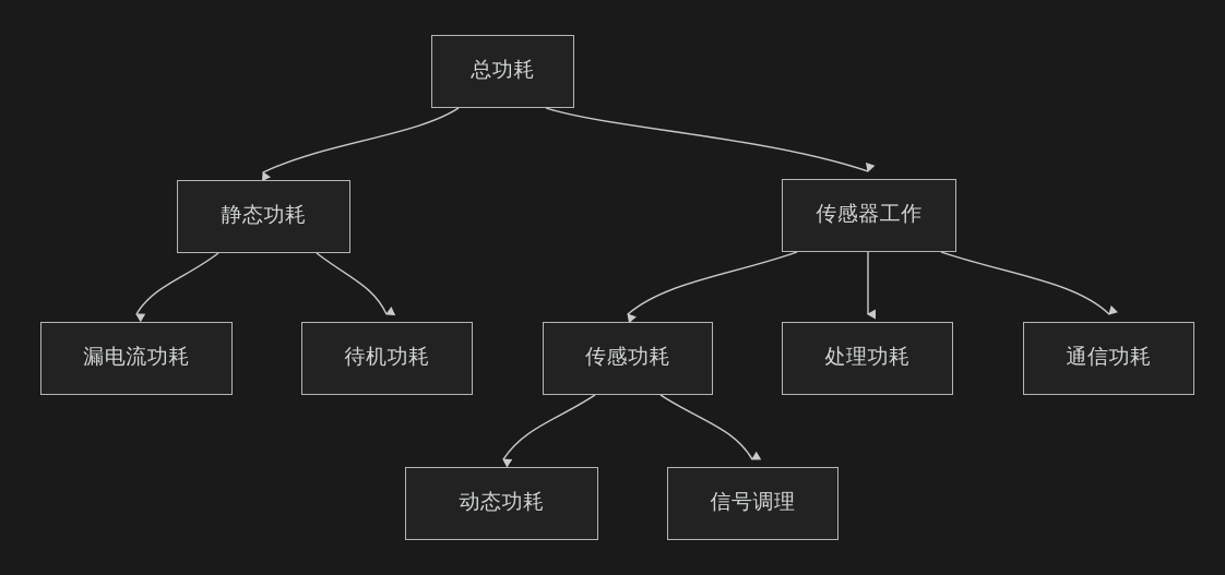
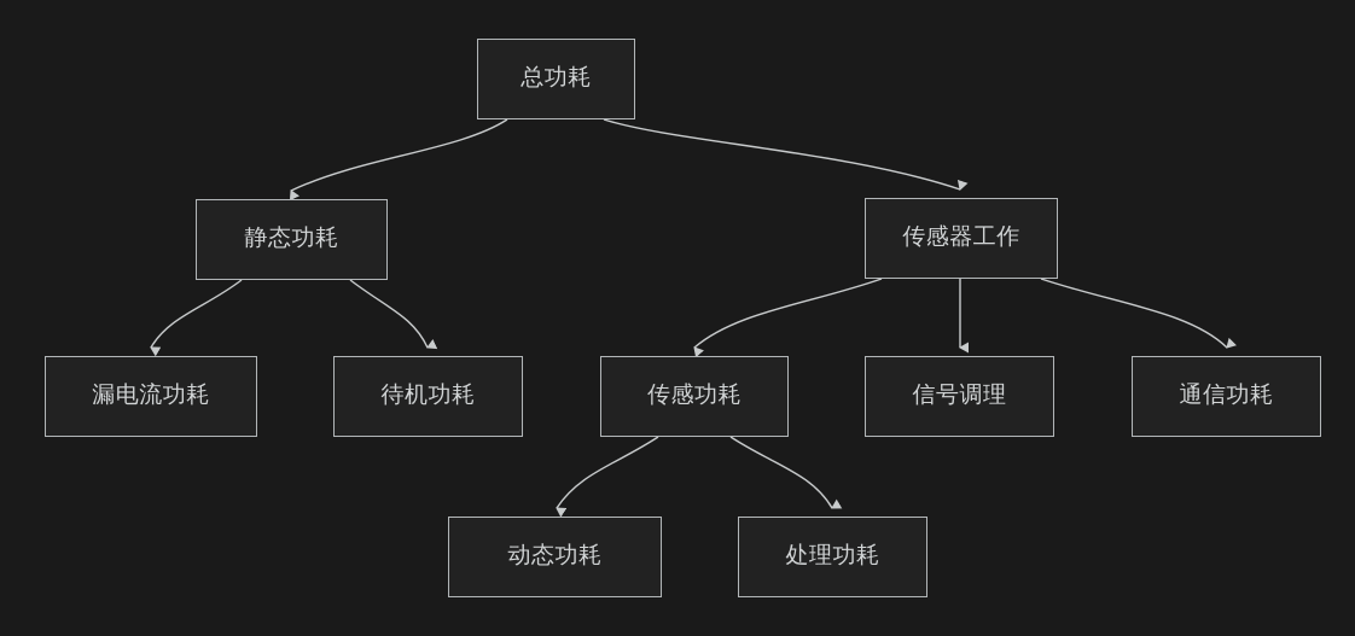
  总功耗
  静态功耗
  传感器工作
  漏电流功耗
  待机功耗
  传感功耗
- 处理功耗
+ 信号调理
  通信功耗
  动态功耗
- 信号调理
+ 处理功耗
